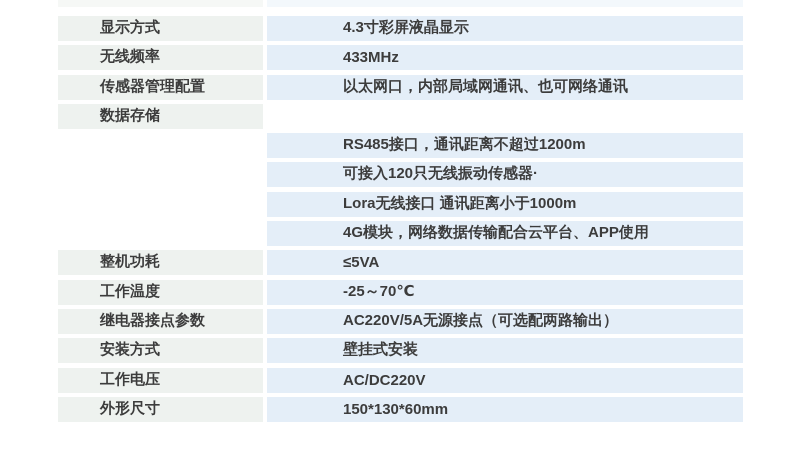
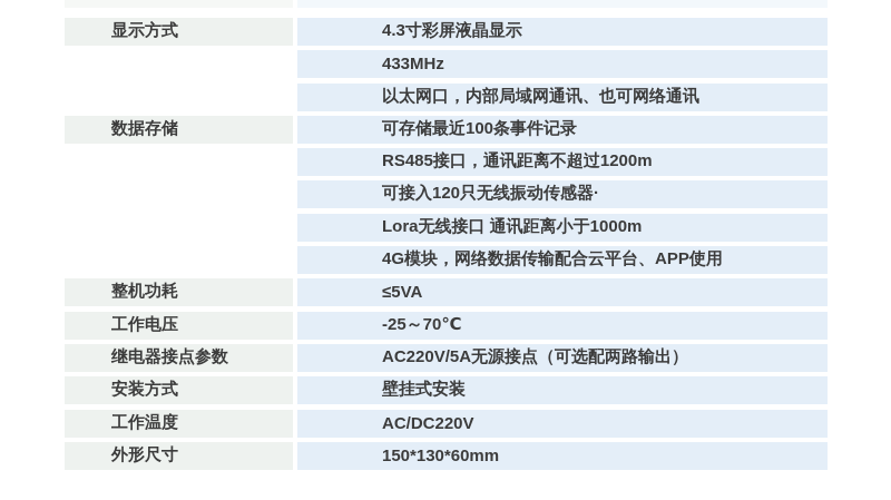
  显示方式
- 无线频率
- 传感器管理配置
  数据存储
  整机功耗
- 工作温度
+ 工作电压
  继电器接点参数
  安装方式
- 工作电压
+ 工作温度
  外形尺寸
  4.3寸彩屏液晶显示
  433MHz
  以太网口，内部局域网通讯、也可网络通讯
+ 可存储最近100条事件记录
  RS485接口，通讯距离不超过1200m
  可接入120只无线振动传感器·
  Lora无线接口 通讯距离小于1000m
  4G模块，网络数据传输配合云平台、APP使用
  ≤5VA
  -25～70℃
  AC220V/5A无源接点（可选配两路输出）
  壁挂式安装
  AC/DC220V
  150*130*60mm
